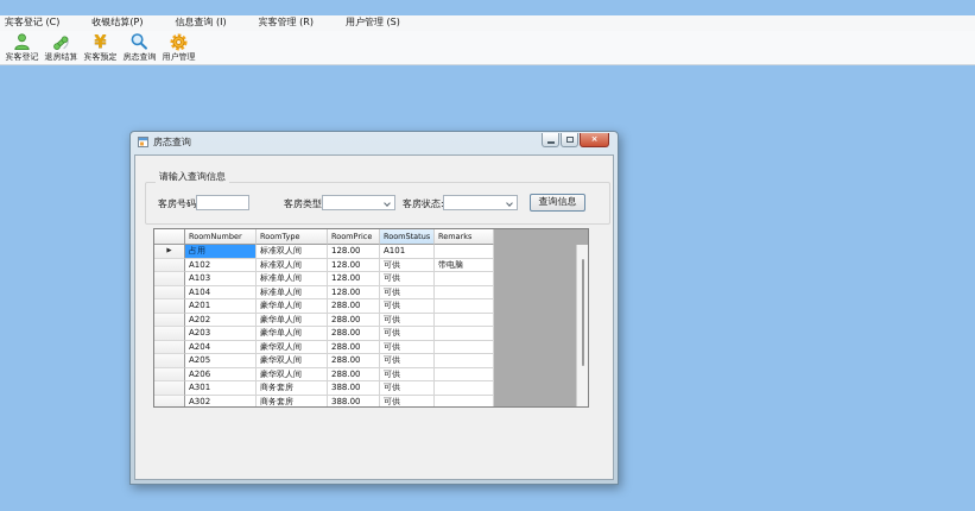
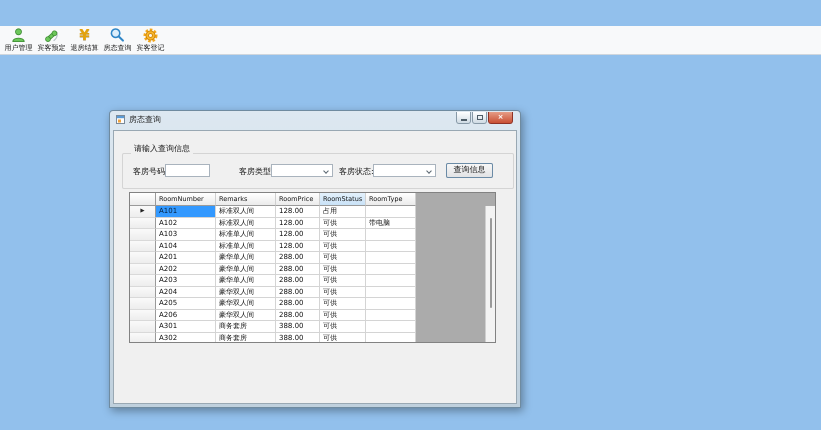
- 宾客登记 (C)
- 收银结算(P)
- 信息查询 (I)
- 宾客管理 (R)
- 用户管理 (S)
- 宾客登记
+ 用户管理
- 退房结算
+ 宾客预定
  ¥
- 宾客预定
+ 退房结算
  房态查询
- 用户管理
+ 宾客登记
  房态查询
  ×
  请输入查询信息
  客房号码
  客房类型
  客房状态
  查询信息
  RoomNumber
- RoomType
+ Remarks
  RoomPrice
  RoomStatus
- Remarks
+ RoomType
- 占用
+ A101
  标准双人间
  128.00
- A101
+ 占用
  A102
  标准双人间
  128.00
  可供
  带电脑
  A103
  标准单人间
  128.00
  可供
  A104
  标准单人间
  128.00
  可供
  A201
  豪华单人间
  288.00
  可供
  A202
  豪华单人间
  288.00
  可供
  A203
  豪华单人间
  288.00
  可供
  A204
  豪华双人间
  288.00
  可供
  A205
  豪华双人间
  288.00
  可供
  A206
  豪华双人间
  288.00
  可供
  A301
  商务套房
  388.00
  可供
  A302
  商务套房
  388.00
  可供
